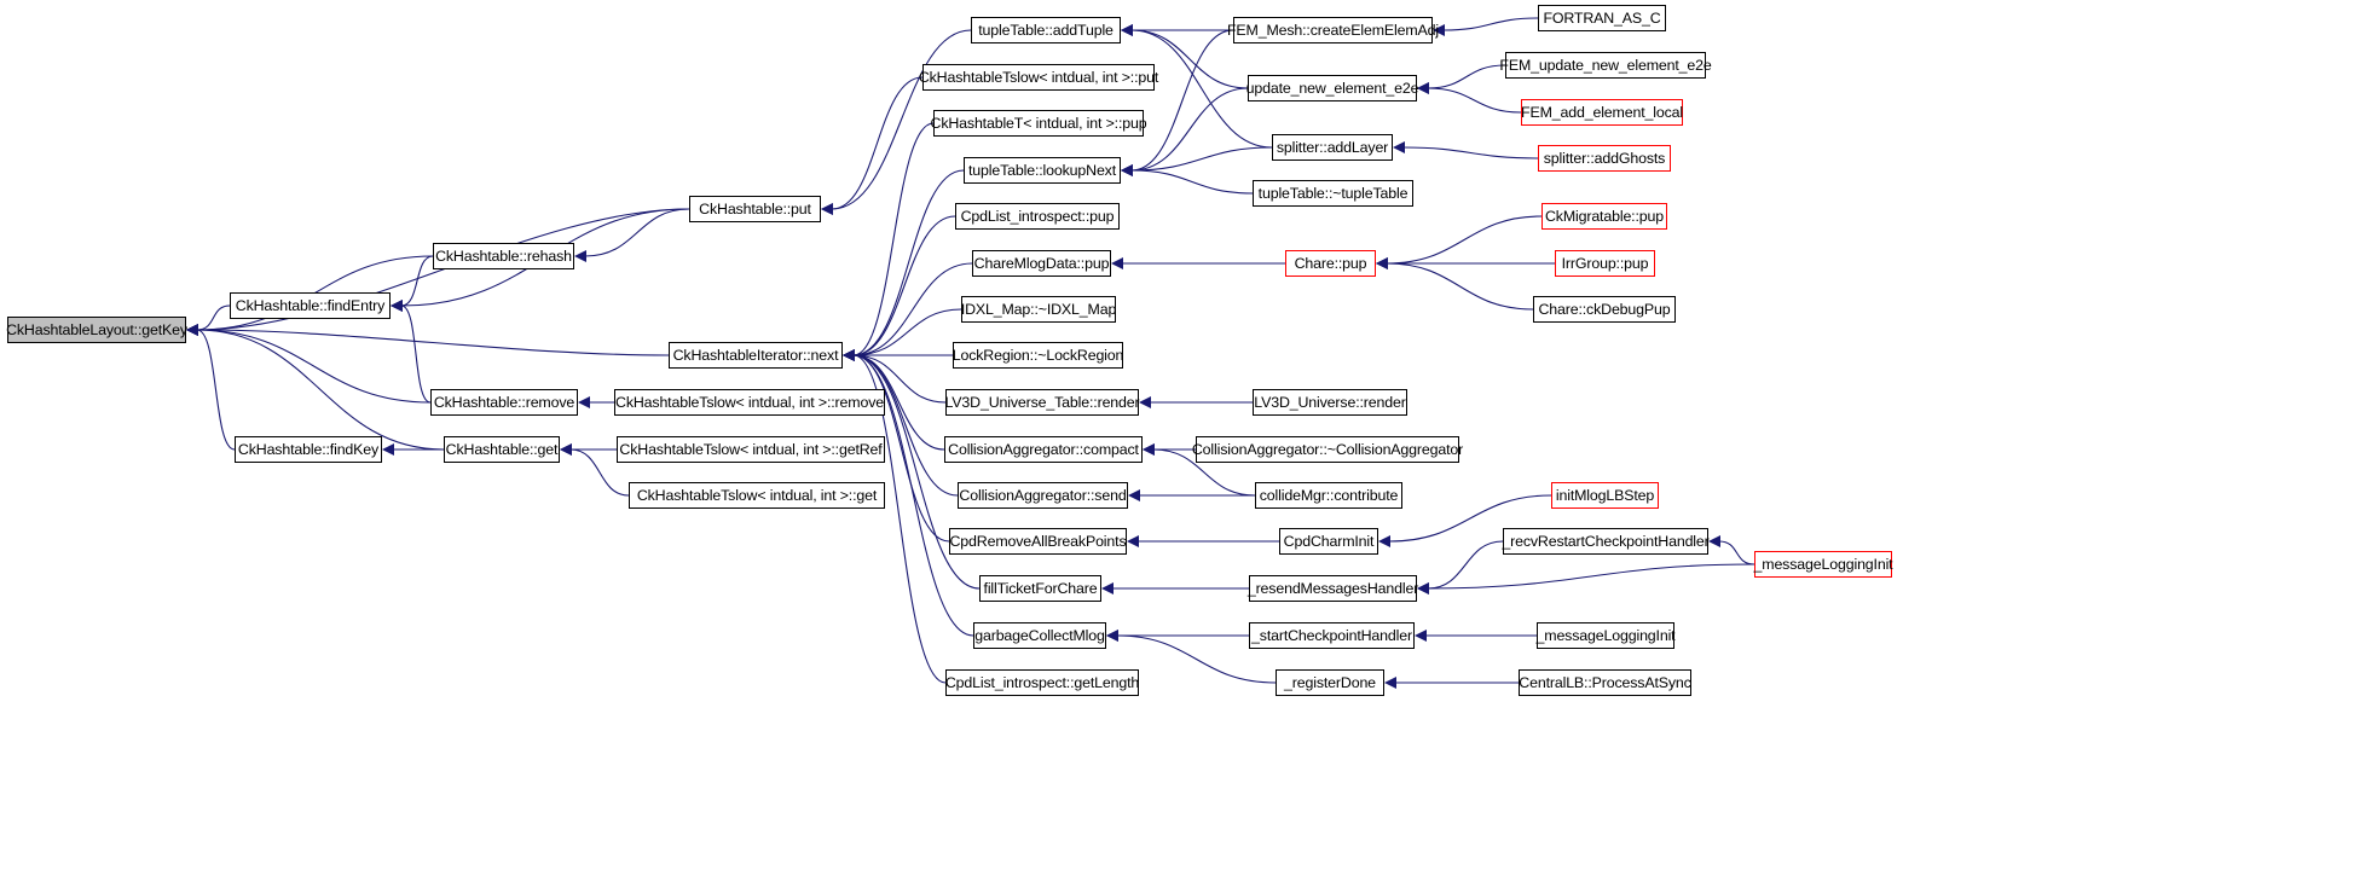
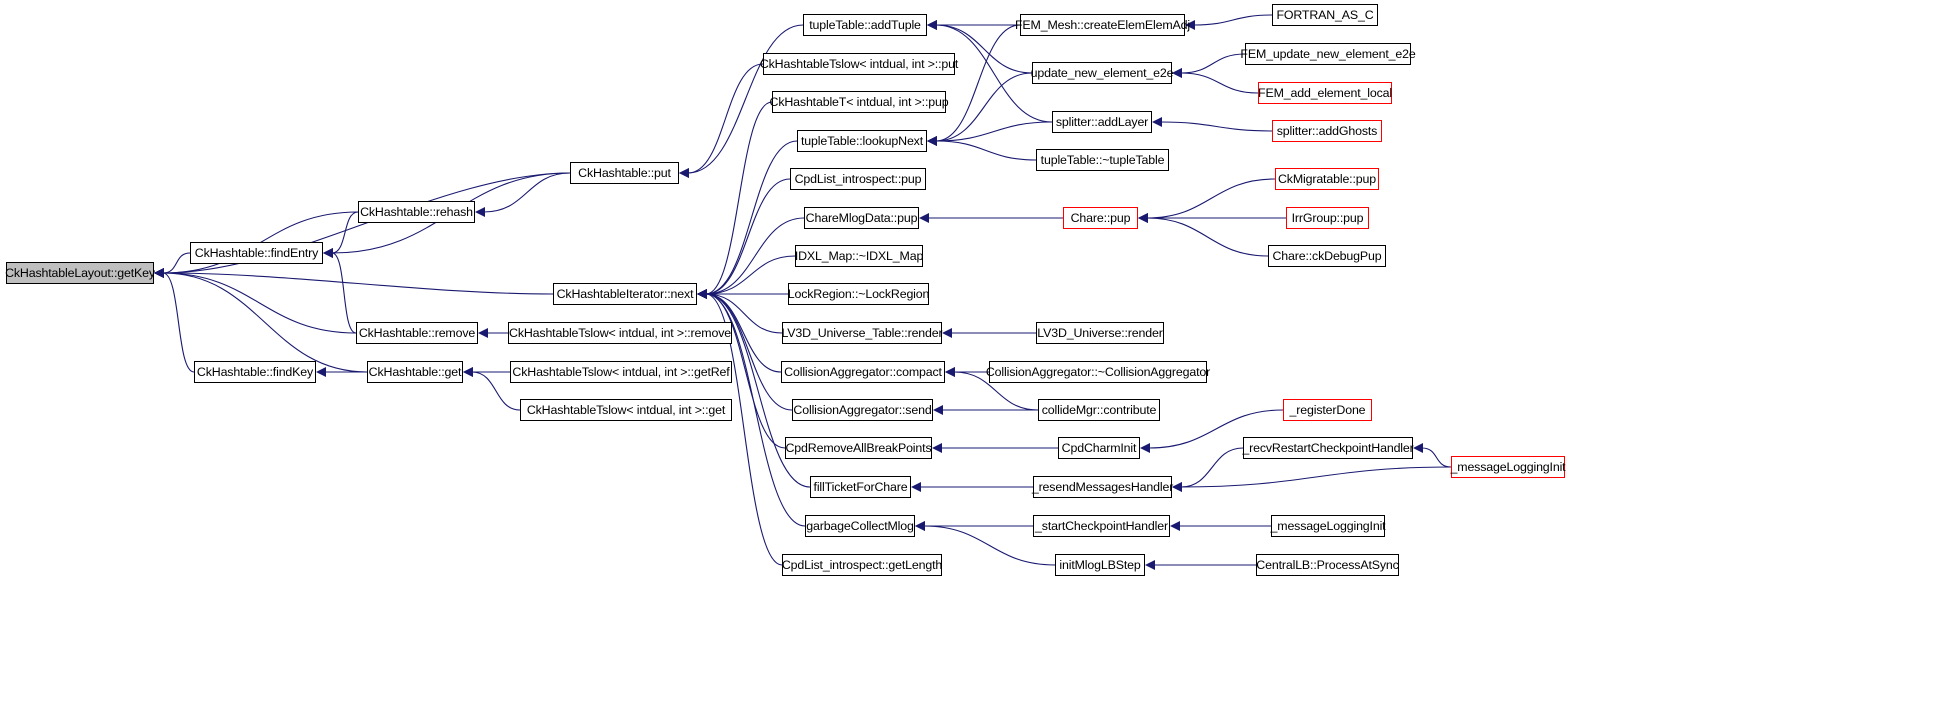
  CkHashtableLayout::getKey
  CkHashtable::findEntry
  CkHashtable::rehash
  CkHashtable::remove
  CkHashtable::findKey
  CkHashtable::get
  CkHashtable::put
  CkHashtableTslow< intdual, int >::remove
  CkHashtableTslow< intdual, int >::getRef
  CkHashtableTslow< intdual, int >::get
  CkHashtableIterator::next
  tupleTable::addTuple
  CkHashtableTslow< intdual, int >::put
  CkHashtableT< intdual, int >::pup
  tupleTable::lookupNext
  CpdList_introspect::pup
  ChareMlogData::pup
  IDXL_Map::~IDXL_Map
  LockRegion::~LockRegion
  LV3D_Universe_Table::render
  CollisionAggregator::compact
  CollisionAggregator::send
  CpdRemoveAllBreakPoints
  fillTicketForChare
  garbageCollectMlog
  CpdList_introspect::getLength
  FEM_Mesh::createElemElemAdj
  update_new_element_e2e
  splitter::addLayer
  tupleTable::~tupleTable
  Chare::pup
  LV3D_Universe::render
  CollisionAggregator::~CollisionAggregator
  collideMgr::contribute
  CpdCharmInit
  _resendMessagesHandler
  _startCheckpointHandler
- _registerDone
+ initMlogLBStep
  FORTRAN_AS_C
  FEM_update_new_element_e2e
  FEM_add_element_local
  splitter::addGhosts
  CkMigratable::pup
  IrrGroup::pup
  Chare::ckDebugPup
- initMlogLBStep
+ _registerDone
  _recvRestartCheckpointHandler
  _messageLoggingInit
  CentralLB::ProcessAtSync
  _messageLoggingInit
